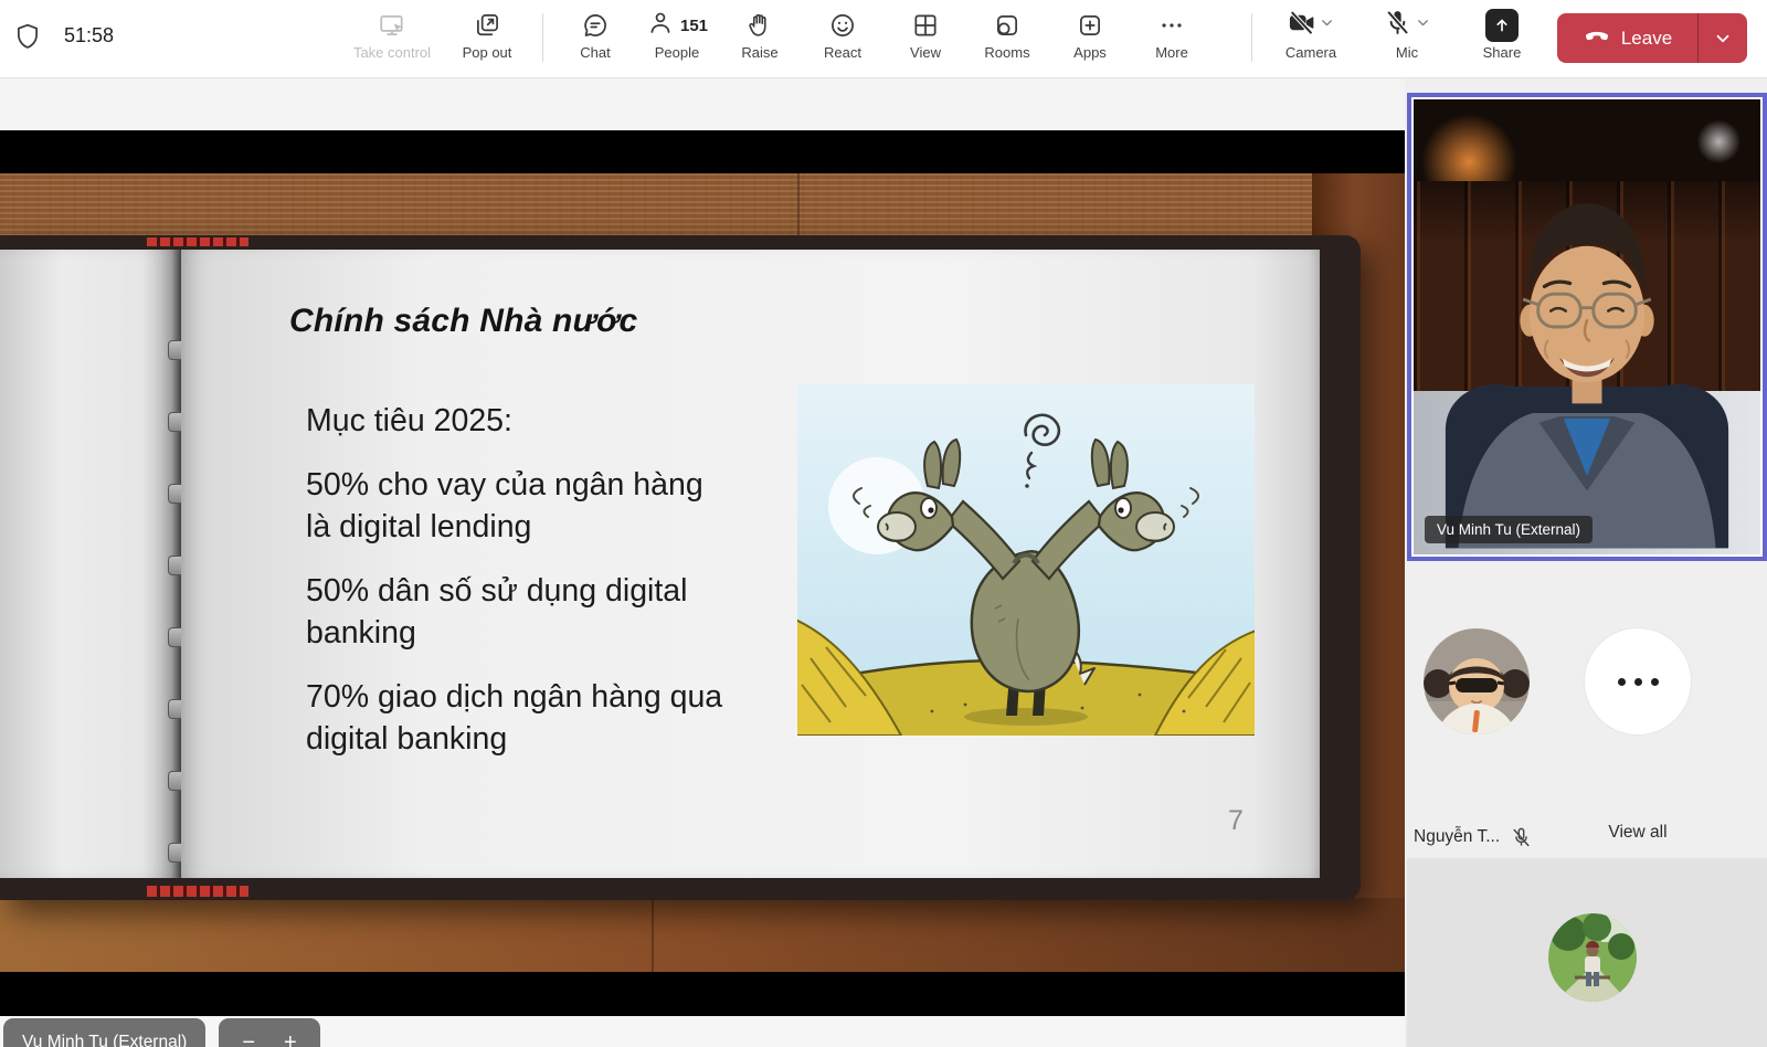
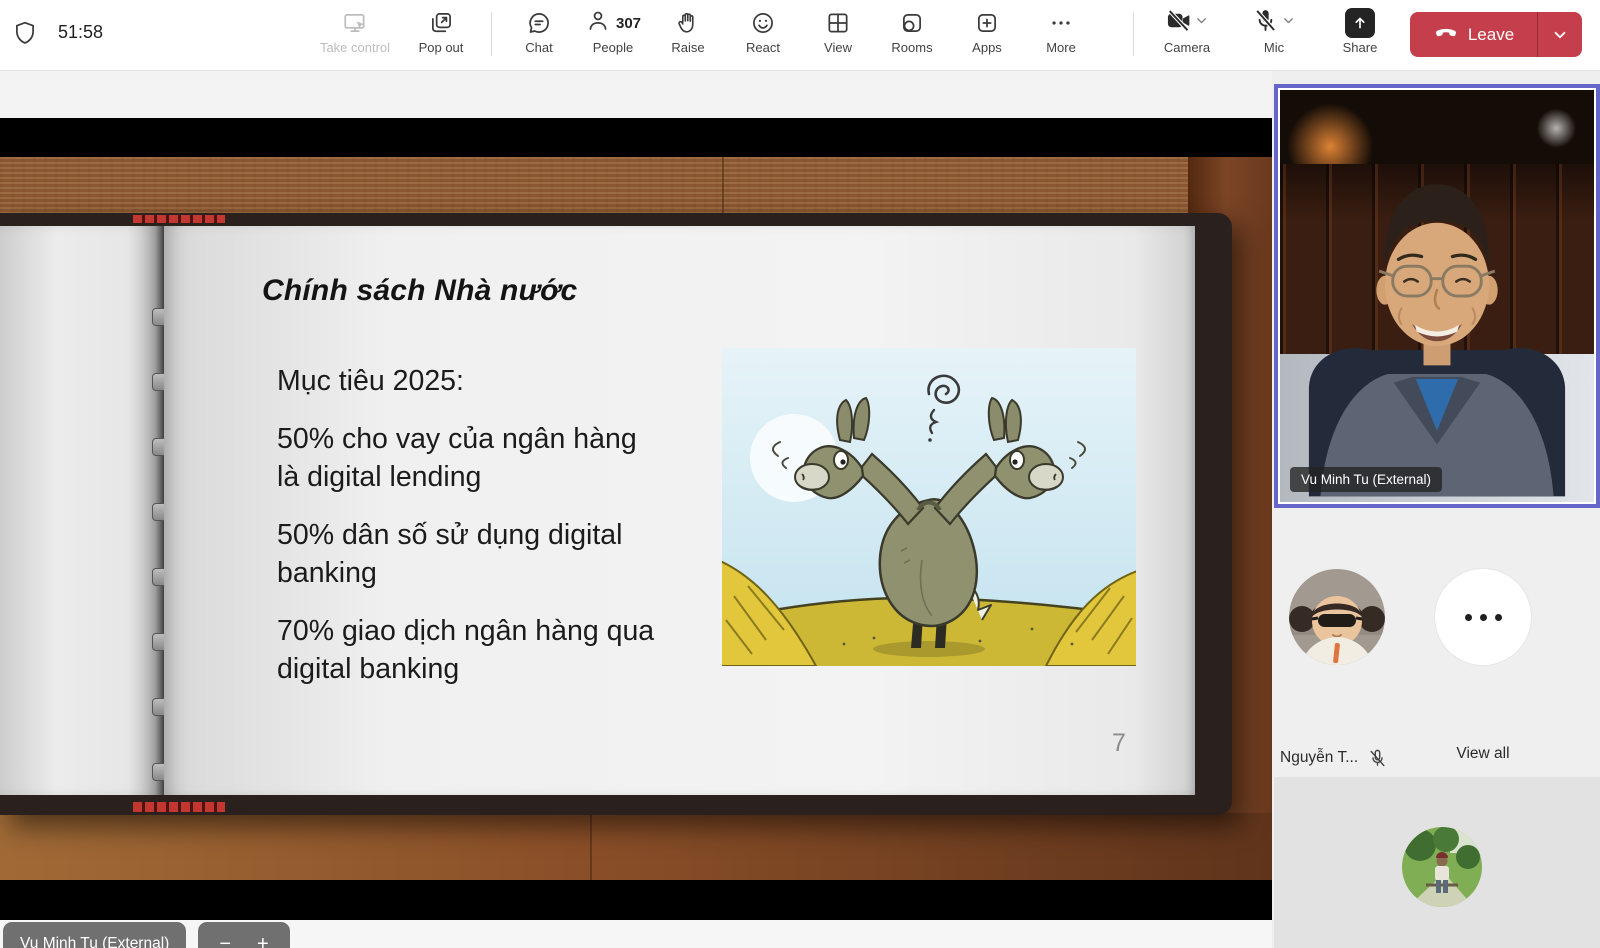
  51:58
  Take control
  Pop out
  Chat
- 151
+ 307
  People
  Raise
  React
  View
  Rooms
  Apps
  More
  Camera
  Mic
  Share
  Leave
  Chính sách Nhà nước
  Mục tiêu 2025:
  50% cho vay của ngân hàng
  là digital lending
  50% dân số sử dụng digital
  banking
  70% giao dịch ngân hàng qua
  digital banking
  7
  Vu Minh Tu (External)
  −
  +
  Vu Minh Tu (External)
  Nguyễn T...
  View all
